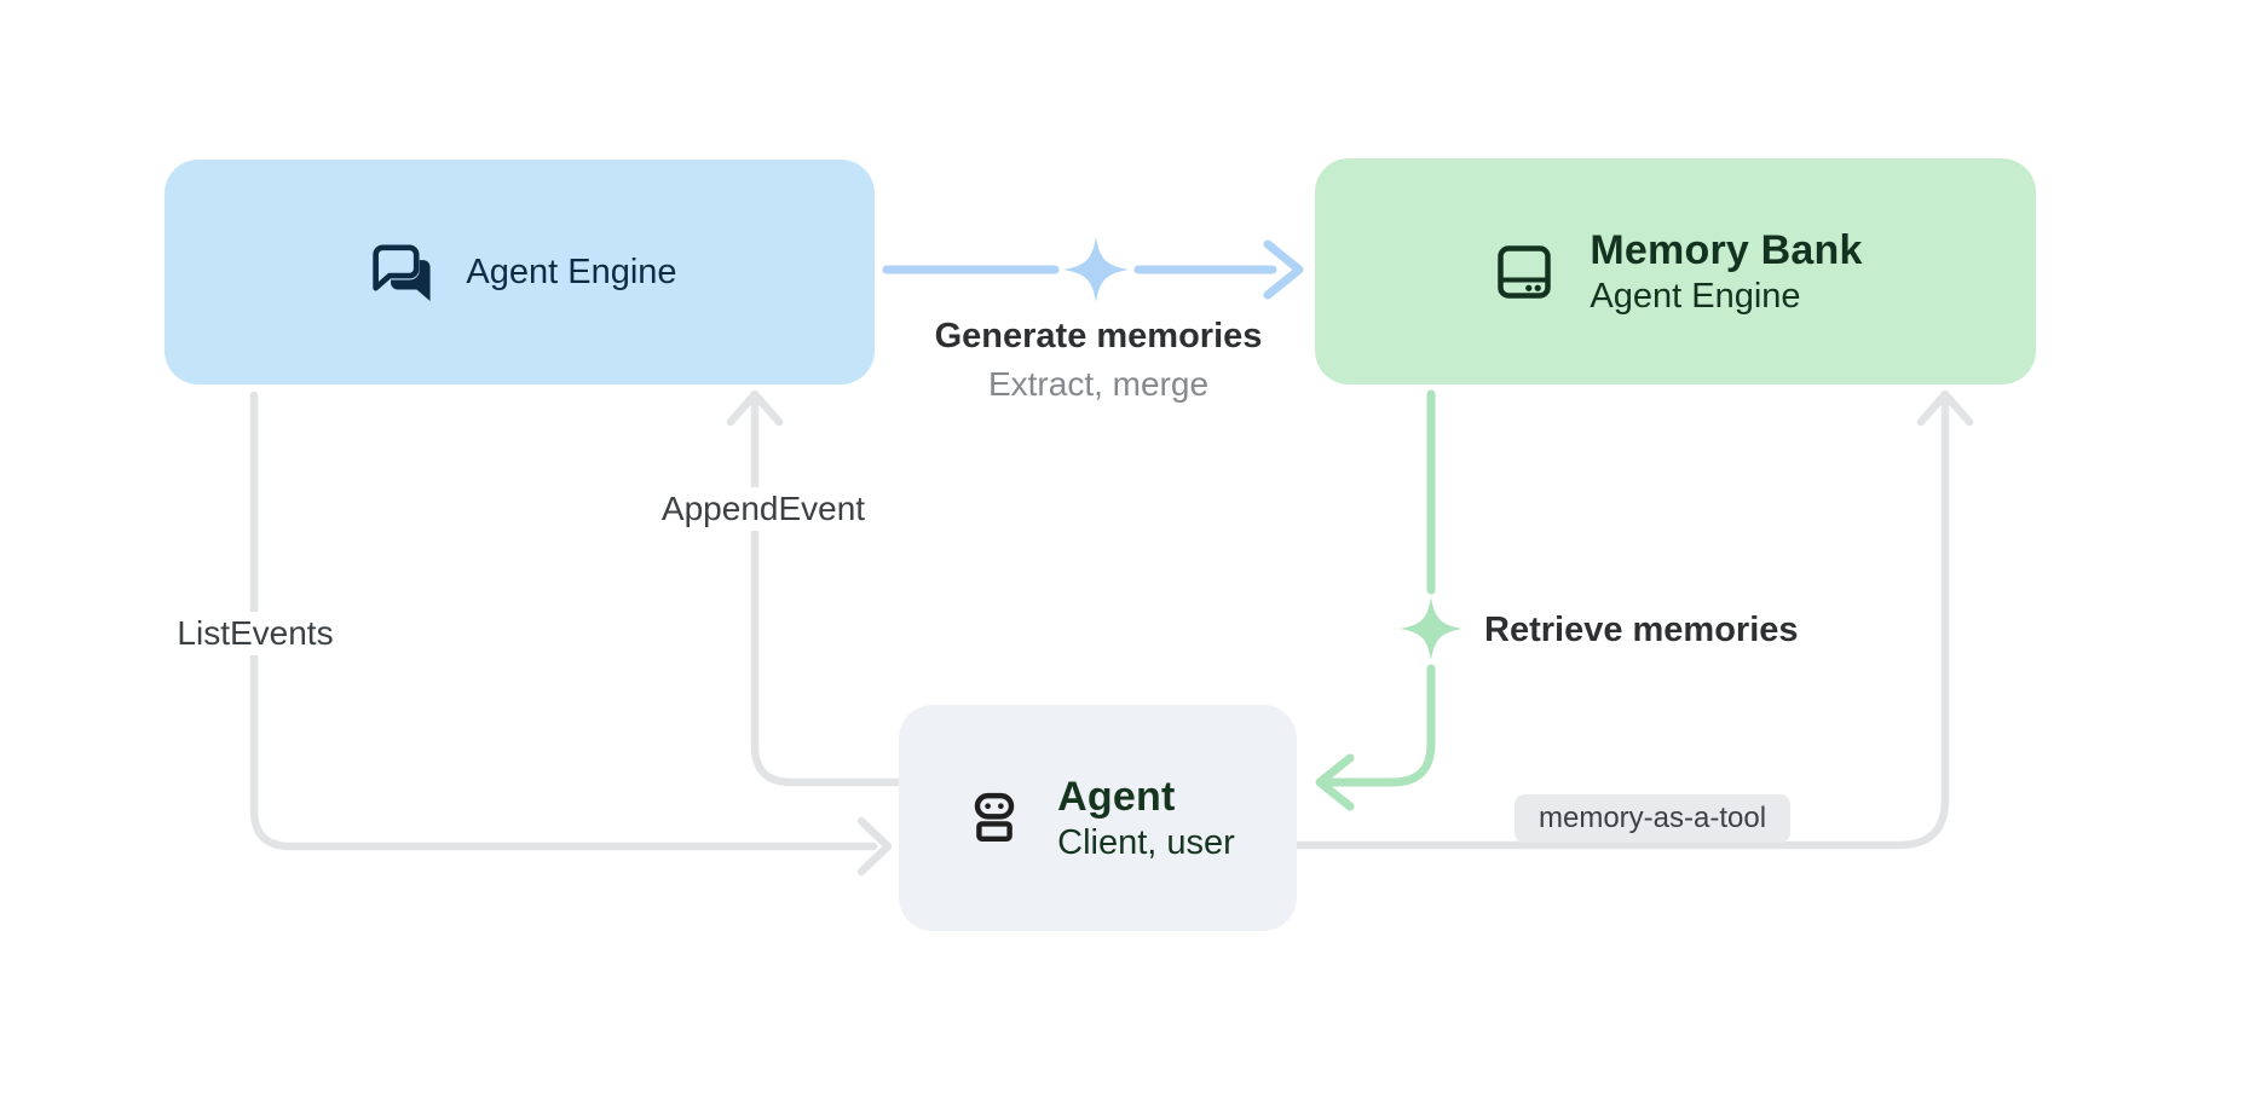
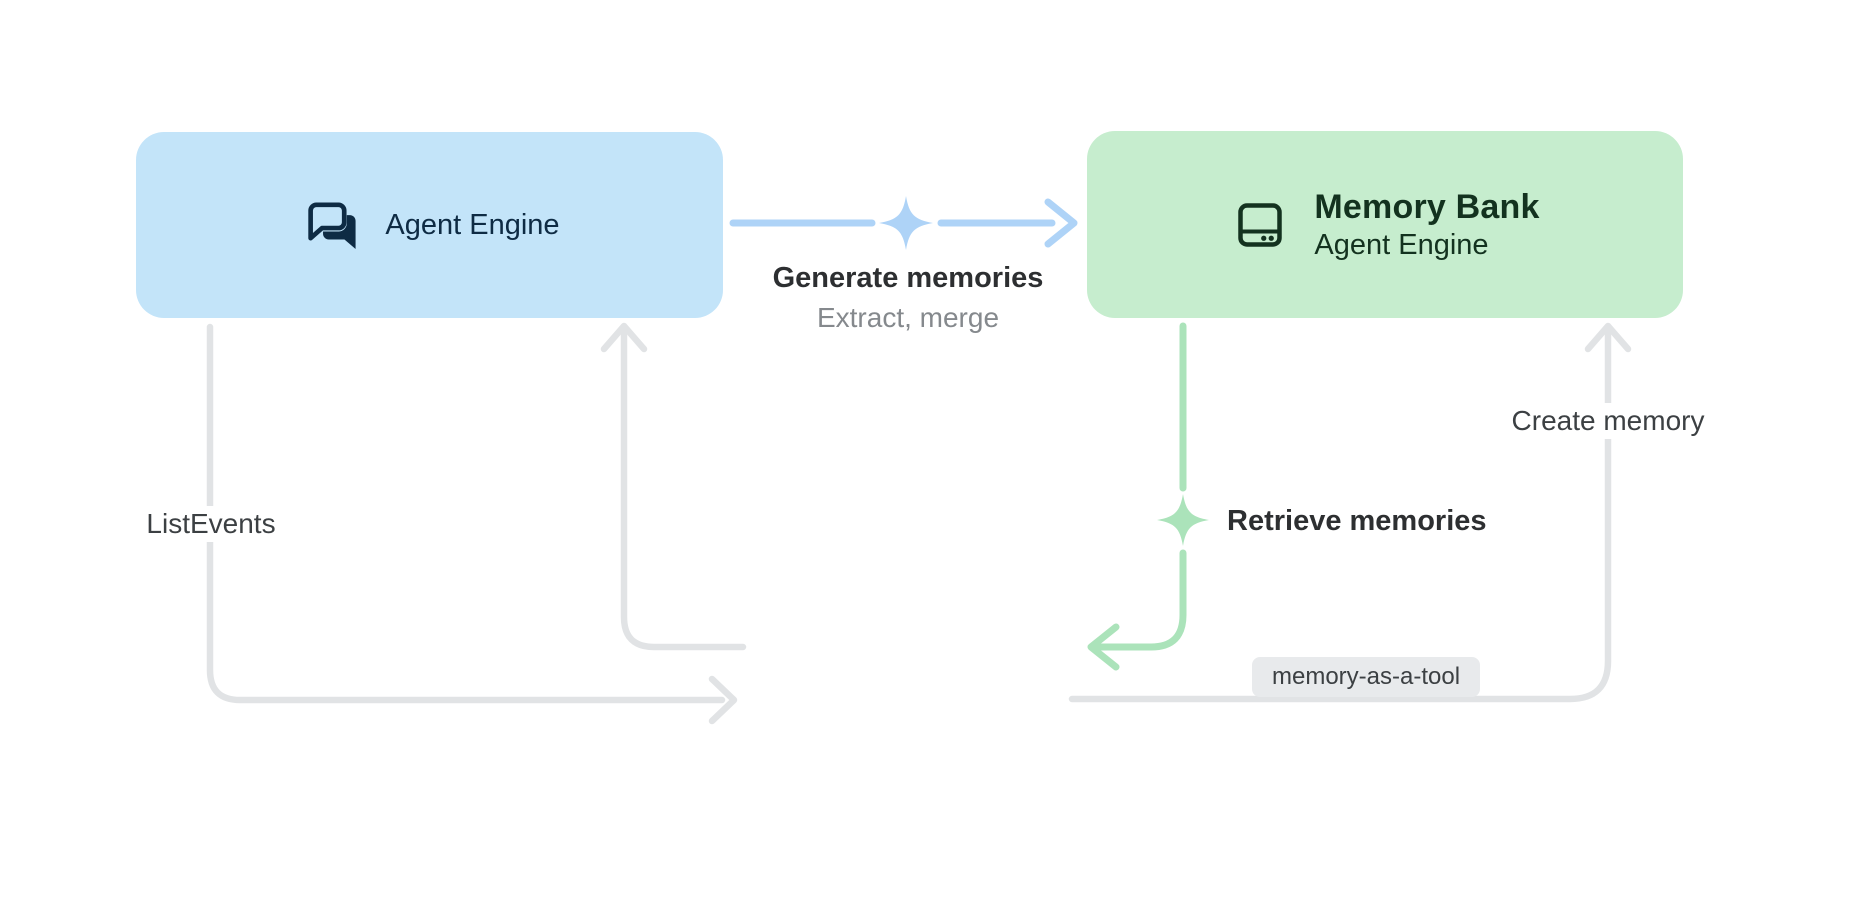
  Agent Engine
  Memory Bank
  Agent Engine
- Agent
- Client, user
  Generate memories
  Extract, merge
- AppendEvent
  ListEvents
  Retrieve memories
+ Create memory
  memory-as-a-tool
